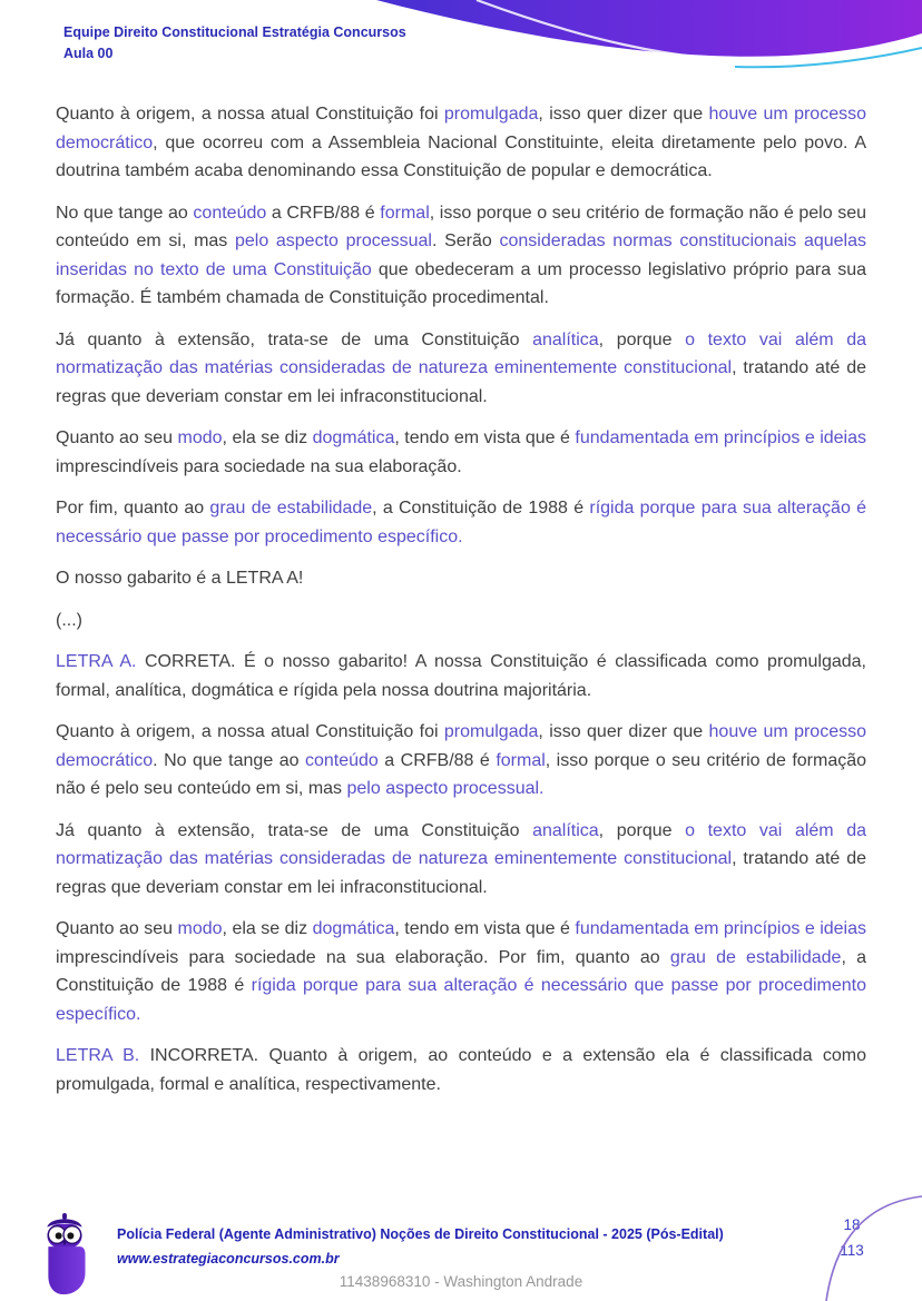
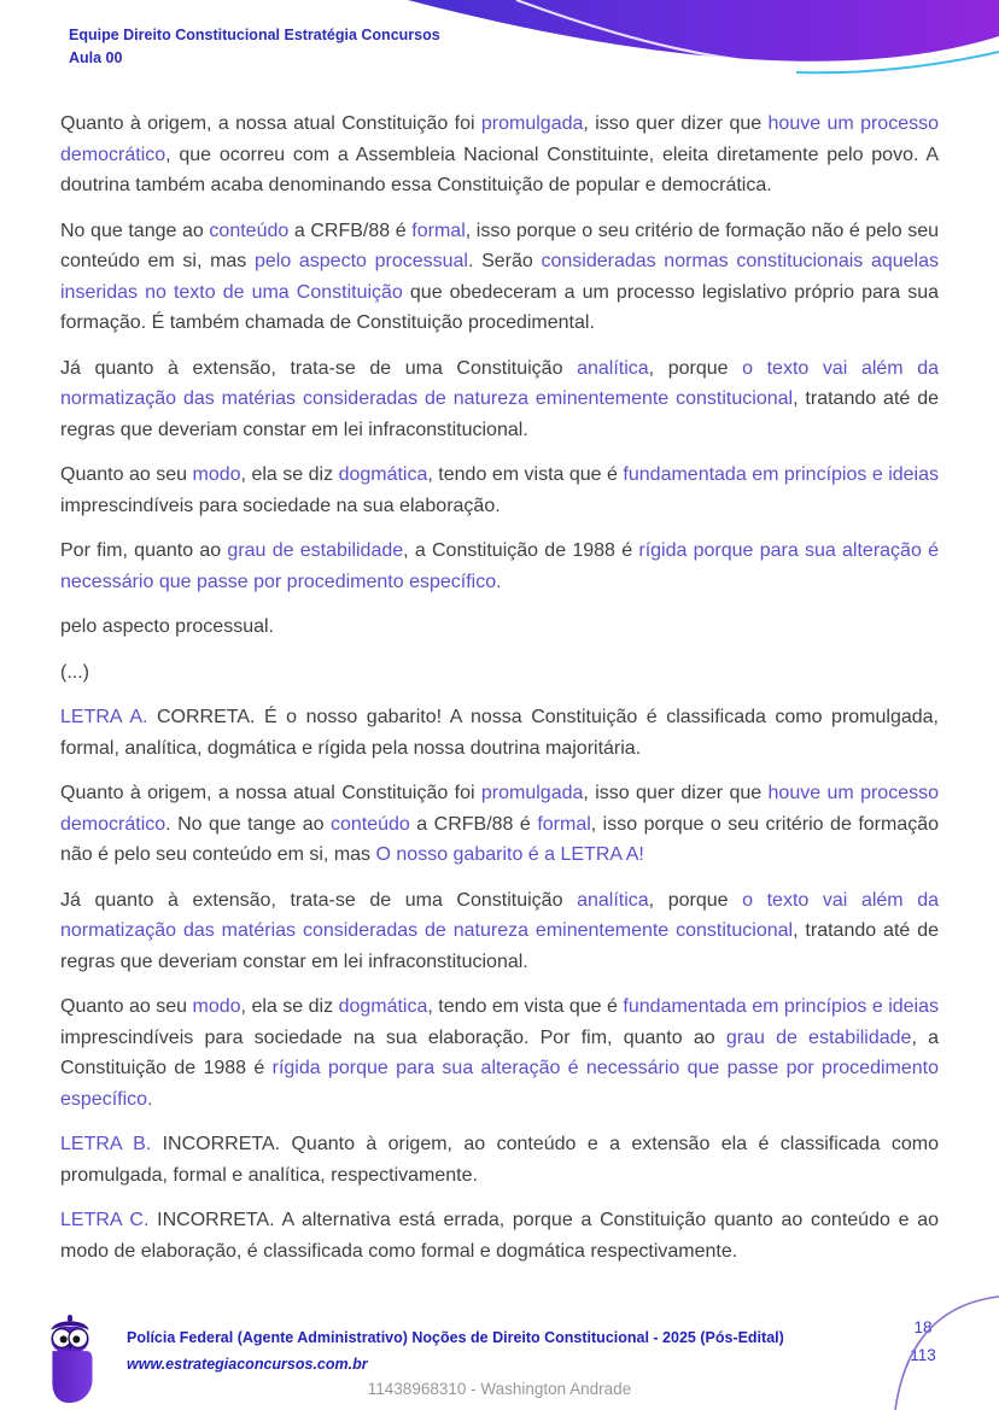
  Equipe Direito Constitucional Estratégia Concursos
  Aula 00
  Quanto à origem, a nossa atual Constituição foi promulgada, isso quer dizer que houve um processo democrático, que ocorreu com a Assembleia Nacional Constituinte, eleita diretamente pelo povo. A doutrina também acaba denominando essa Constituição de popular e democrática.
  No que tange ao conteúdo a CRFB/88 é formal, isso porque o seu critério de formação não é pelo seu conteúdo em si, mas pelo aspecto processual. Serão consideradas normas constitucionais aquelas inseridas no texto de uma Constituição que obedeceram a um processo legislativo próprio para sua formação. É também chamada de Constituição procedimental.
  Já quanto à extensão, trata-se de uma Constituição analítica, porque o texto vai além da normatização das matérias consideradas de natureza eminentemente constitucional, tratando até de regras que deveriam constar em lei infraconstitucional.
  Quanto ao seu modo, ela se diz dogmática, tendo em vista que é fundamentada em princípios e ideias imprescindíveis para sociedade na sua elaboração.
  Por fim, quanto ao grau de estabilidade, a Constituição de 1988 é rígida porque para sua alteração é necessário que passe por procedimento específico.
- O nosso gabarito é a LETRA A!
+ pelo aspecto processual.
  (...)
  LETRA A. CORRETA. É o nosso gabarito! A nossa Constituição é classificada como promulgada, formal, analítica, dogmática e rígida pela nossa doutrina majoritária.
- Quanto à origem, a nossa atual Constituição foi promulgada, isso quer dizer que houve um processo democrático. No que tange ao conteúdo a CRFB/88 é formal, isso porque o seu critério de formação não é pelo seu conteúdo em si, mas pelo aspecto processual.
+ Quanto à origem, a nossa atual Constituição foi promulgada, isso quer dizer que houve um processo democrático. No que tange ao conteúdo a CRFB/88 é formal, isso porque o seu critério de formação não é pelo seu conteúdo em si, mas O nosso gabarito é a LETRA A!
  Já quanto à extensão, trata-se de uma Constituição analítica, porque o texto vai além da normatização das matérias consideradas de natureza eminentemente constitucional, tratando até de regras que deveriam constar em lei infraconstitucional.
  Quanto ao seu modo, ela se diz dogmática, tendo em vista que é fundamentada em princípios e ideias imprescindíveis para sociedade na sua elaboração. Por fim, quanto ao grau de estabilidade, a Constituição de 1988 é rígida porque para sua alteração é necessário que passe por procedimento específico.
  LETRA B. INCORRETA. Quanto à origem, ao conteúdo e a extensão ela é classificada como promulgada, formal e analítica, respectivamente.
+ LETRA C. INCORRETA. A alternativa está errada, porque a Constituição quanto ao conteúdo e ao modo de elaboração, é classificada como formal e dogmática respectivamente.
  Polícia Federal (Agente Administrativo) Noções de Direito Constitucional - 2025 (Pós-Edital)
  www.estrategiaconcursos.com.br
  11438968310 - Washington Andrade
  18
  113
